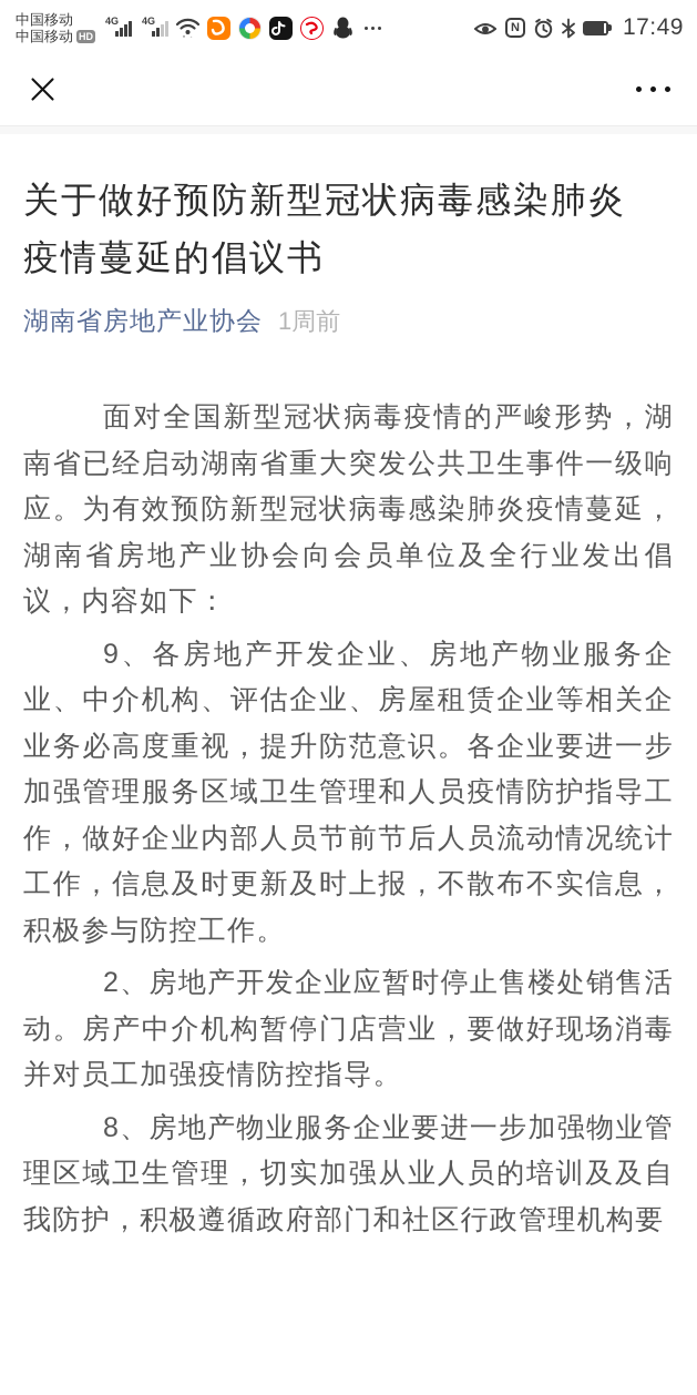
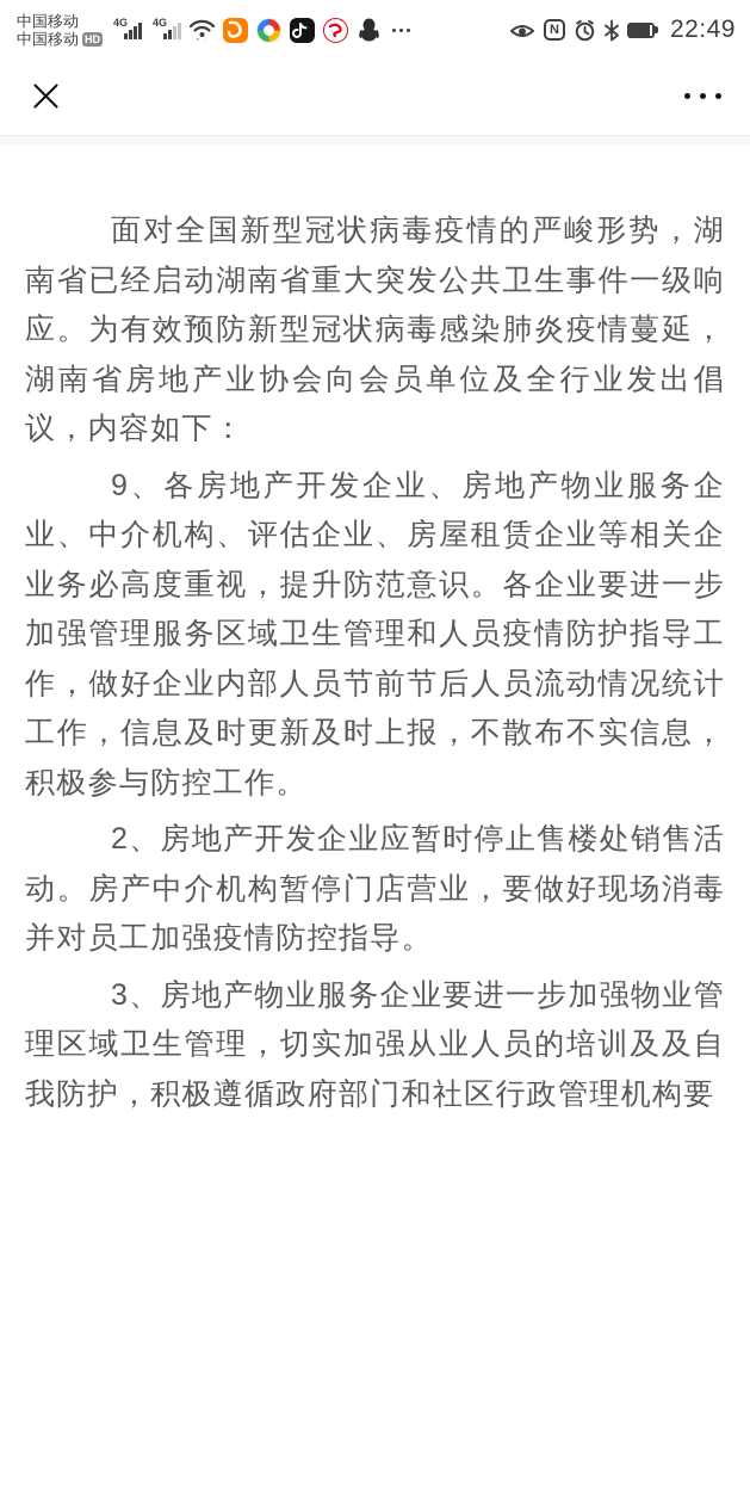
  中国移动
  中国移动
  HD
  4G
  4G
  N
- 17:49
+ 22:49
- 关于做好预防新型冠状病毒感染肺炎疫情蔓延的倡议书
- 湖南省房地产业协会
- 1周前
  面对全国新型冠状病毒疫情的严峻形势，湖南省已经启动湖南省重大突发公共卫生事件一级响应。为有效预防新型冠状病毒感染肺炎疫情蔓延，湖南省房地产业协会向会员单位及全行业发出倡议，内容如下：
  9、各房地产开发企业、房地产物业服务企业、中介机构、评估企业、房屋租赁企业等相关企业务必高度重视，提升防范意识。各企业要进一步加强管理服务区域卫生管理和人员疫情防护指导工作，做好企业内部人员节前节后人员流动情况统计工作，信息及时更新及时上报，不散布不实信息，积极参与防控工作。
  2、房地产开发企业应暂时停止售楼处销售活动。房产中介机构暂停门店营业，要做好现场消毒并对员工加强疫情防控指导。
- 8、房地产物业服务企业要进一步加强物业管理区域卫生管理，切实加强从业人员的培训及及自我防护，积极遵循政府部门和社区行政管理机构要
+ 3、房地产物业服务企业要进一步加强物业管理区域卫生管理，切实加强从业人员的培训及及自我防护，积极遵循政府部门和社区行政管理机构要
